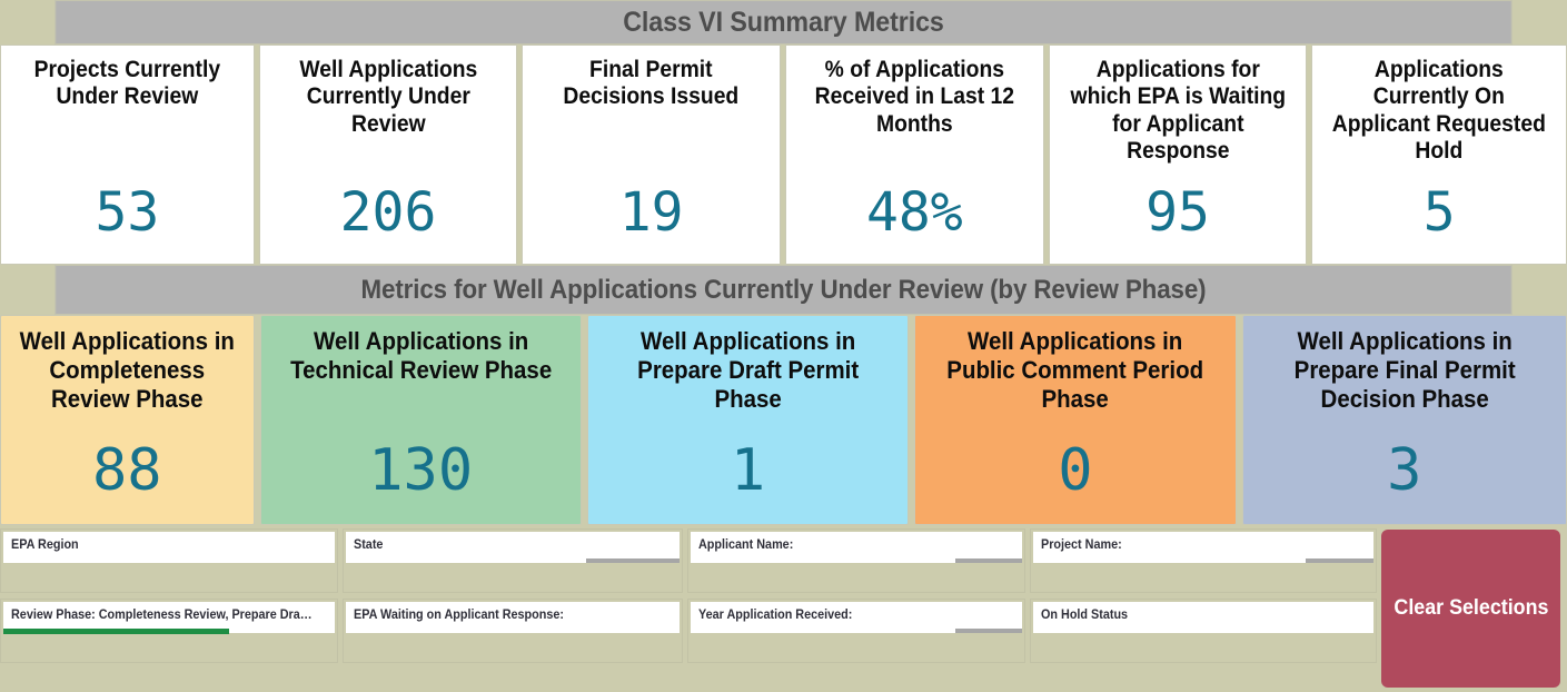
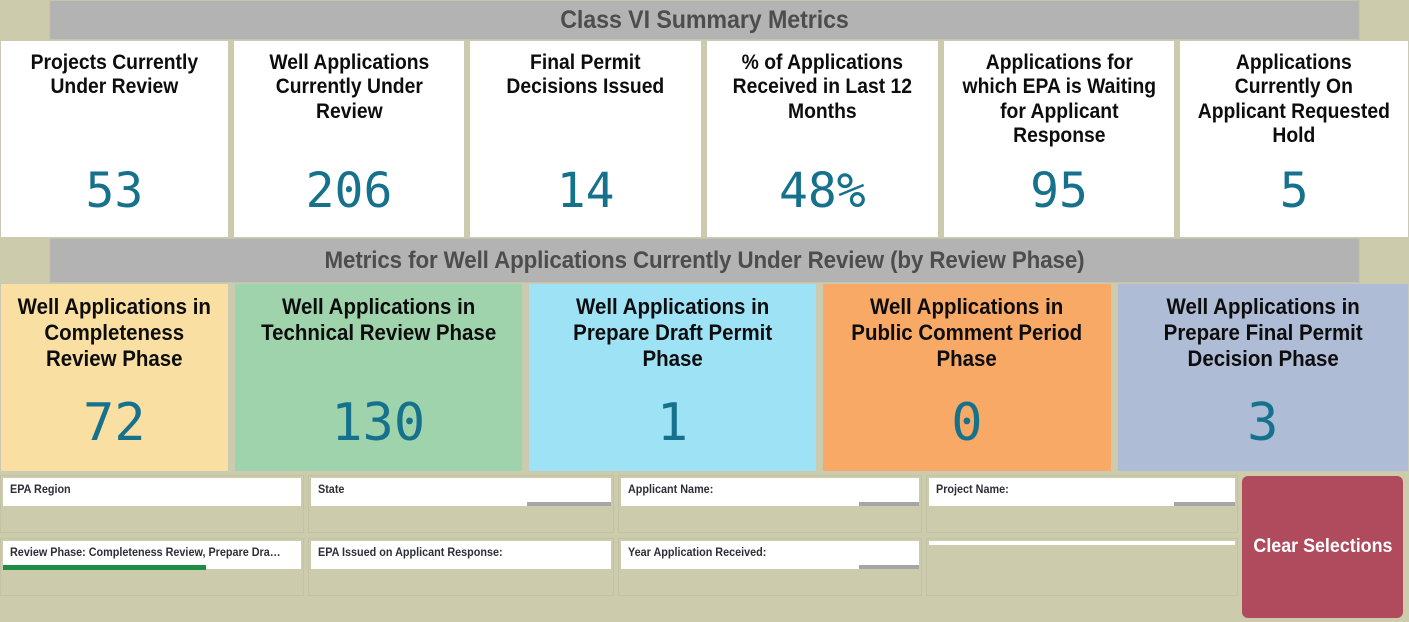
  Class VI Summary Metrics
  Projects Currently Under Review
  53
  Well Applications Currently Under Review
  206
  Final Permit Decisions Issued
- 19
+ 14
  % of Applications Received in Last 12 Months
  48%
  Applications for which EPA is Waiting for Applicant Response
  95
  Applications Currently On Applicant Requested Hold
  5
  Metrics for Well Applications Currently Under Review (by Review Phase)
  Well Applications in Completeness Review Phase
- 88
+ 72
  Well Applications in Technical Review Phase
  130
  Well Applications in Prepare Draft Permit Phase
  1
  Well Applications in Public Comment Period Phase
  0
  Well Applications in Prepare Final Permit Decision Phase
  3
  EPA Region
  State
  Applicant Name:
  Project Name:
  Review Phase: Completeness Review, Prepare Draft
- EPA Waiting on Applicant Response:
+ EPA Issued on Applicant Response:
  Year Application Received:
- On Hold Status
  Clear Selections
